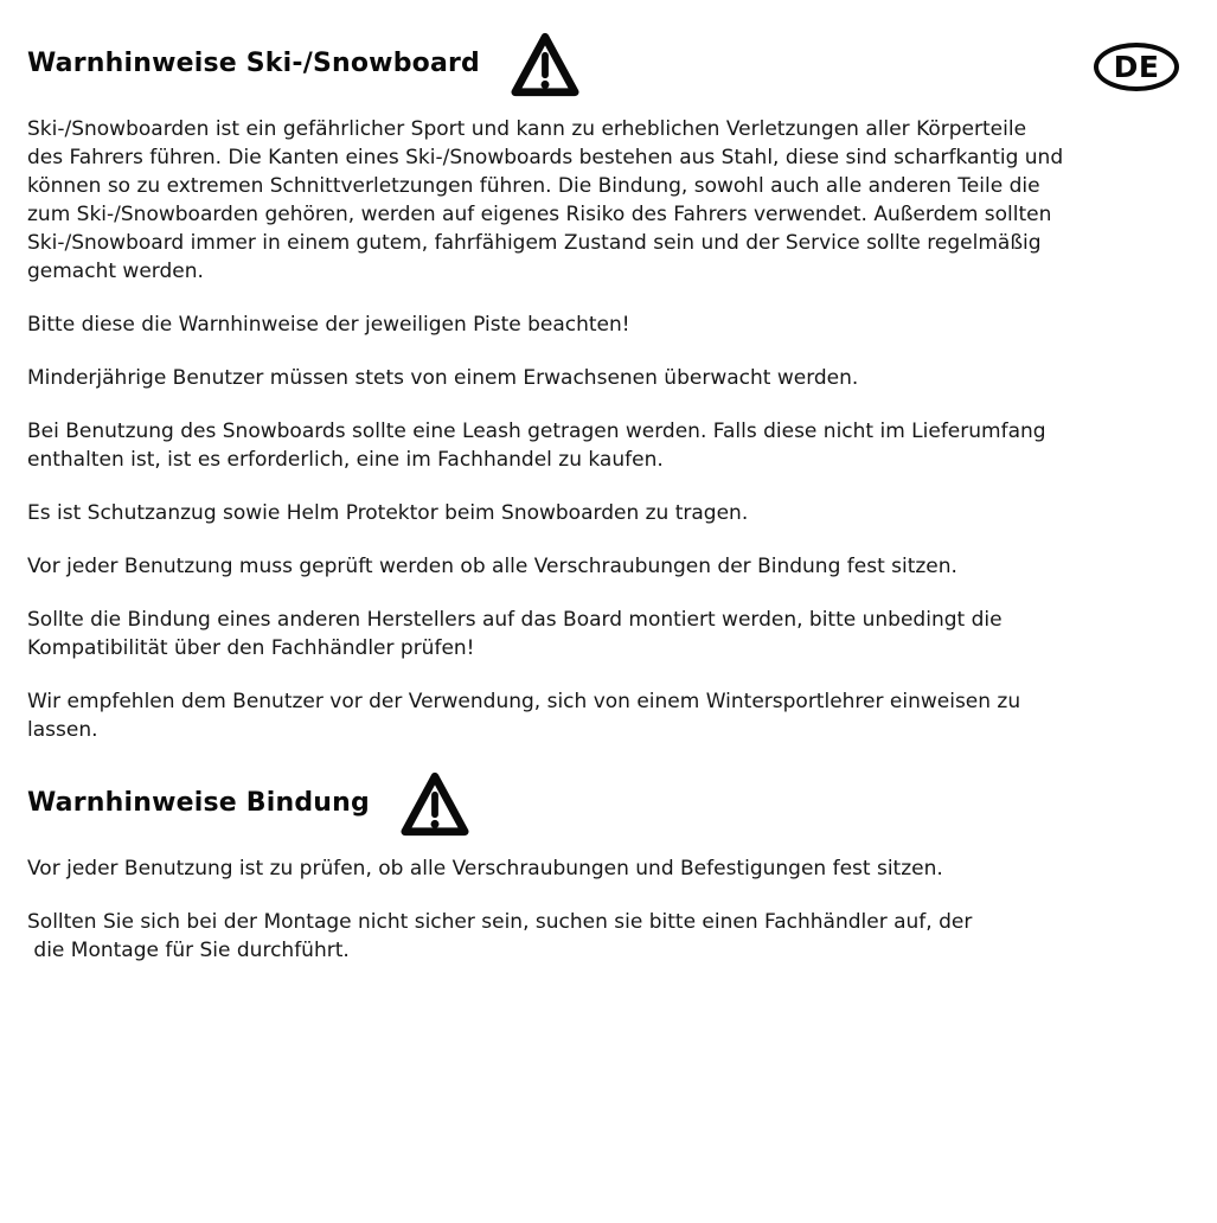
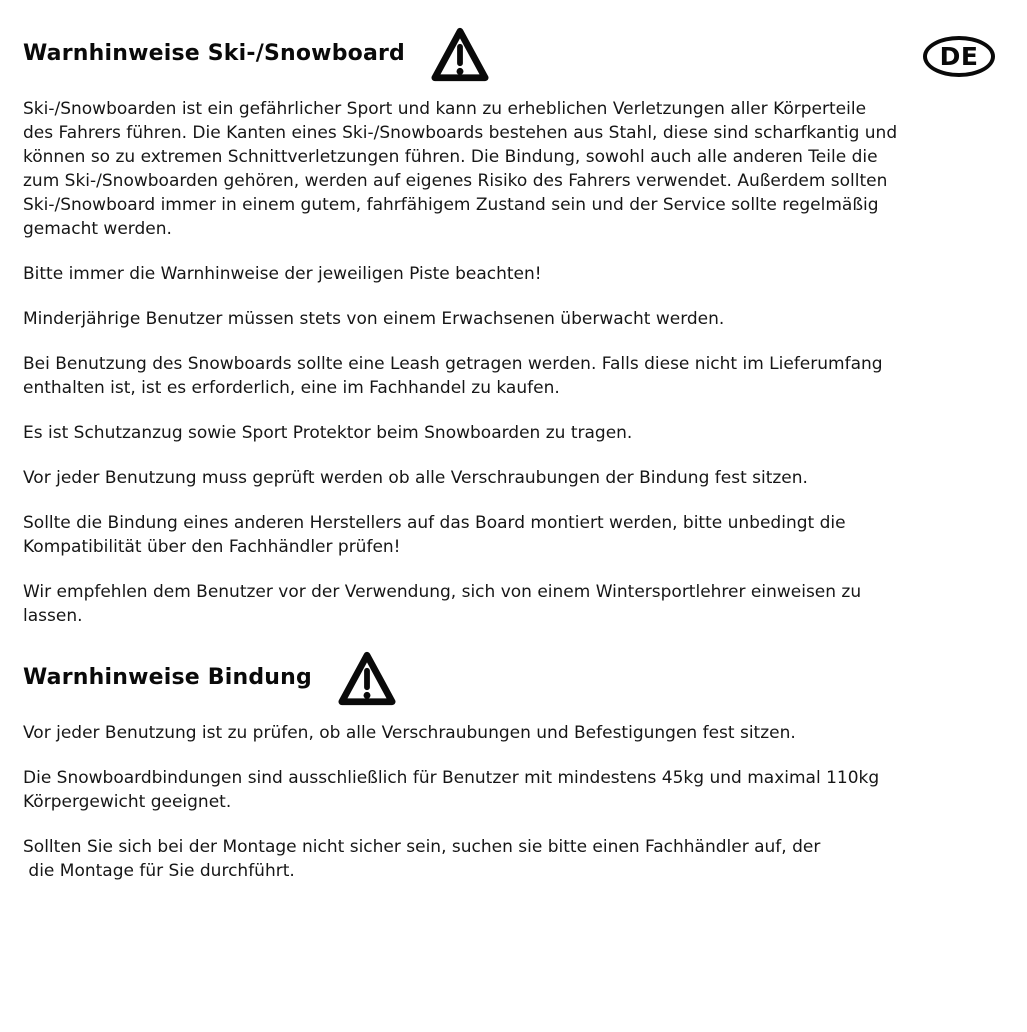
  DE
  Warnhinweise Ski-/Snowboard
  Ski-/Snowboarden ist ein gefährlicher Sport und kann zu erheblichen Verletzungen aller Körperteile
  des Fahrers führen. Die Kanten eines Ski-/Snowboards bestehen aus Stahl, diese sind scharfkantig und
  können so zu extremen Schnittverletzungen führen. Die Bindung, sowohl auch alle anderen Teile die
  zum Ski-/Snowboarden gehören, werden auf eigenes Risiko des Fahrers verwendet. Außerdem sollten
  Ski-/Snowboard immer in einem gutem, fahrfähigem Zustand sein und der Service sollte regelmäßig
  gemacht werden.
- Bitte diese die Warnhinweise der jeweiligen Piste beachten!
+ Bitte immer die Warnhinweise der jeweiligen Piste beachten!
  Minderjährige Benutzer müssen stets von einem Erwachsenen überwacht werden.
  Bei Benutzung des Snowboards sollte eine Leash getragen werden. Falls diese nicht im Lieferumfang
  enthalten ist, ist es erforderlich, eine im Fachhandel zu kaufen.
- Es ist Schutzanzug sowie Helm Protektor beim Snowboarden zu tragen.
+ Es ist Schutzanzug sowie Sport Protektor beim Snowboarden zu tragen.
  Vor jeder Benutzung muss geprüft werden ob alle Verschraubungen der Bindung fest sitzen.
  Sollte die Bindung eines anderen Herstellers auf das Board montiert werden, bitte unbedingt die
  Kompatibilität über den Fachhändler prüfen!
  Wir empfehlen dem Benutzer vor der Verwendung, sich von einem Wintersportlehrer einweisen zu
  lassen.
  Warnhinweise Bindung
  Vor jeder Benutzung ist zu prüfen, ob alle Verschraubungen und Befestigungen fest sitzen.
+ Die Snowboardbindungen sind ausschließlich für Benutzer mit mindestens 45kg und maximal 110kg
+ Körpergewicht geeignet.
  Sollten Sie sich bei der Montage nicht sicher sein, suchen sie bitte einen Fachhändler auf, der
  die Montage für Sie durchführt.
